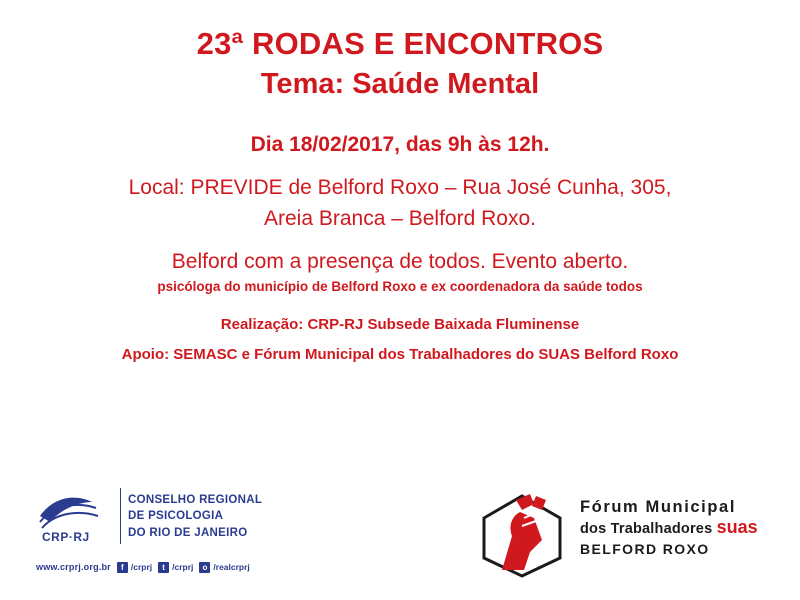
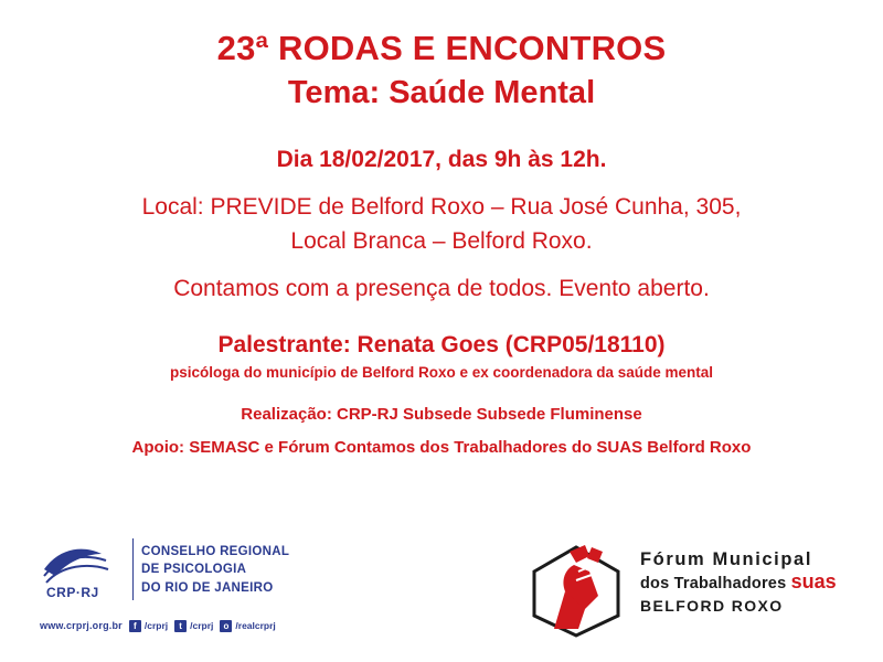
  23ª RODAS E ENCONTROS
  Tema: Saúde Mental
  Dia 18/02/2017, das 9h às 12h.
  Local: PREVIDE de Belford Roxo – Rua José Cunha, 305,
- Areia Branca – Belford Roxo.
+ Local Branca – Belford Roxo.
- Belford com a presença de todos. Evento aberto.
+ Contamos com a presença de todos. Evento aberto.
+ Palestrante: Renata Goes (CRP05/18110)
- psicóloga do município de Belford Roxo e ex coordenadora da saúde todos
+ psicóloga do município de Belford Roxo e ex coordenadora da saúde mental
- Realização: CRP-RJ Subsede Baixada Fluminense
+ Realização: CRP-RJ Subsede Subsede Fluminense
- Apoio: SEMASC e Fórum Municipal dos Trabalhadores do SUAS Belford Roxo
+ Apoio: SEMASC e Fórum Contamos dos Trabalhadores do SUAS Belford Roxo
  CRP·RJ
  CONSELHO REGIONAL
  DE PSICOLOGIA
  DO RIO DE JANEIRO
  www.crprj.org.br
  f
  /crprj
  t
  /crprj
  o
  /realcrprj
  Fórum Municipal
  dos Trabalhadores suas
  BELFORD ROXO
